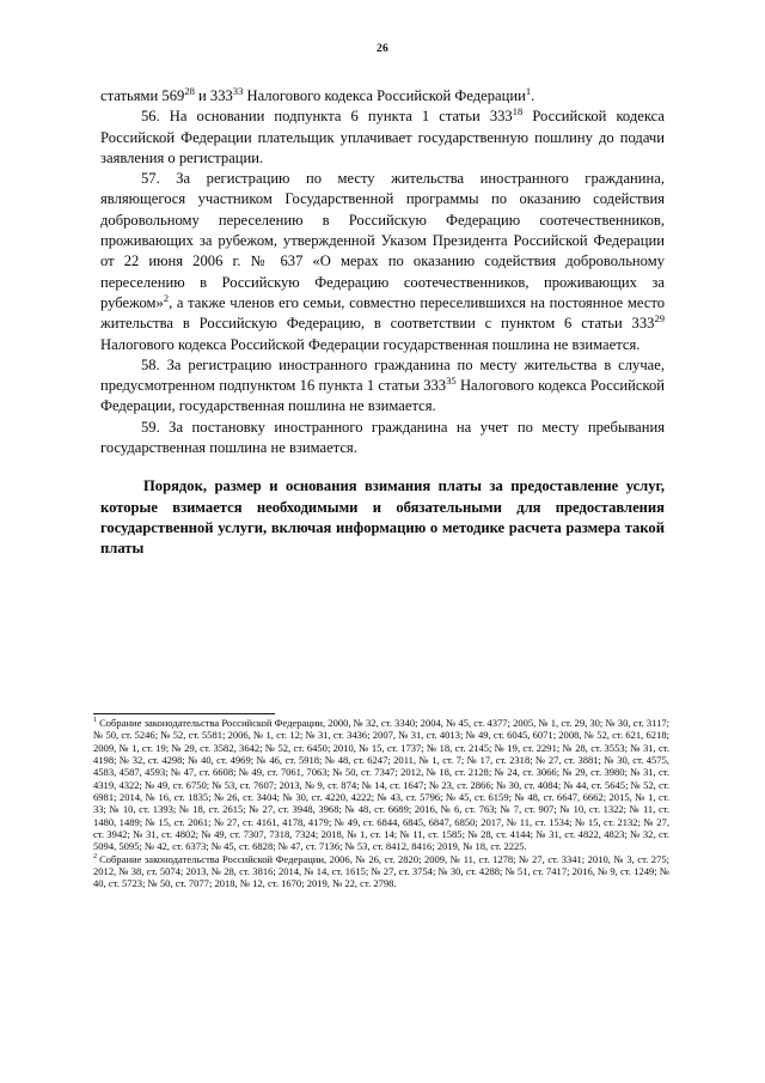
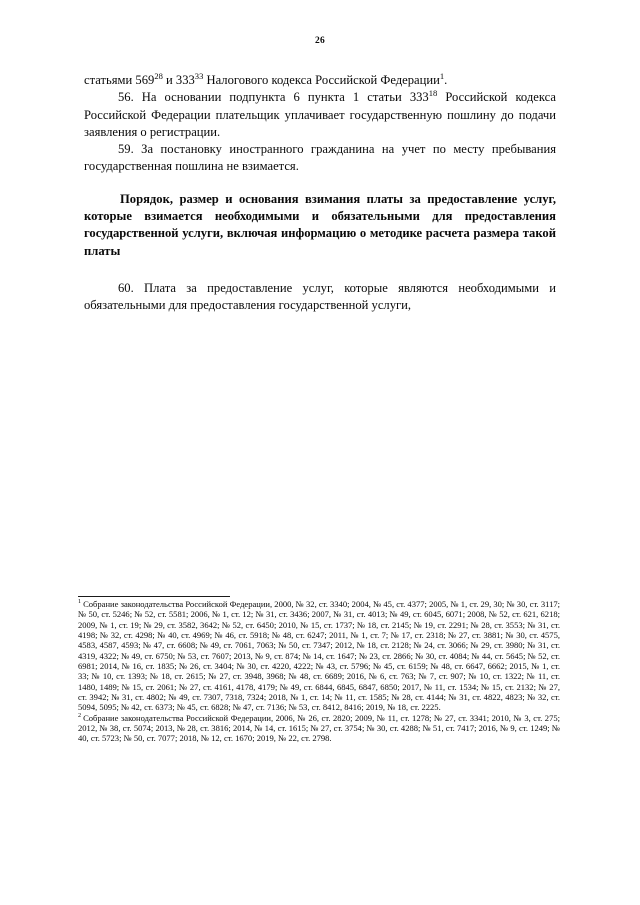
  26
  статьями 56928 и 33333 Налогового кодекса Российской Федерации1.
  56. На основании подпункта 6 пункта 1 статьи 33318 Российской кодекса Российской Федерации плательщик уплачивает государственную пошлину до подачи заявления о регистрации.
- 57. За регистрацию по месту жительства иностранного гражданина, являющегося участником Государственной программы по оказанию содействия добровольному переселению в Российскую Федерацию соотечественников, проживающих за рубежом, утвержденной Указом Президента Российской Федерации от 22 июня 2006 г. № 637 «О мерах по оказанию содействия добровольному переселению в Российскую Федерацию соотечественников, проживающих за рубежом»2, а также членов его семьи, совместно переселившихся на постоянное место жительства в Российскую Федерацию, в соответствии с пунктом 6 статьи 33329 Налогового кодекса Российской Федерации государственная пошлина не взимается.
- 58. За регистрацию иностранного гражданина по месту жительства в случае, предусмотренном подпунктом 16 пункта 1 статьи 33335 Налогового кодекса Российской Федерации, государственная пошлина не взимается.
  59. За постановку иностранного гражданина на учет по месту пребывания государственная пошлина не взимается.
  Порядок, размер и основания взимания платы за предоставление услуг, которые взимается необходимыми и обязательными для предоставления государственной услуги, включая информацию о методике расчета размера такой платы
+ 60. Плата за предоставление услуг, которые являются необходимыми и обязательными для предоставления государственной услуги,
  Собрание законодательства Российской Федерации, 2000, № 32, ст. 3340; 2004, № 45, ст. 4377; 2005, № 1, ст. 29, 30; № 30, ст. 3117; № 50, ст. 5246; № 52, ст. 5581; 2006, № 1, ст. 12; № 31, ст. 3436; 2007, № 31, ст. 4013; № 49, ст. 6045, 6071; 2008, № 52, ст. 621, 6218; 2009, № 1, ст. 19; № 29, ст. 3582, 3642; № 52, ст. 6450; 2010, № 15, ст. 1737; № 18, ст. 2145; № 19, ст. 2291; № 28, ст. 3553; № 31, ст. 4198; № 32, ст. 4298; № 40, ст. 4969; № 46, ст. 5918; № 48, ст. 6247; 2011, № 1, ст. 7; № 17, ст. 2318; № 27, ст. 3881; № 30, ст. 4575, 4583, 4587, 4593; № 47, ст. 6608; № 49, ст. 7061, 7063; № 50, ст. 7347; 2012, № 18, ст. 2128; № 24, ст. 3066; № 29, ст. 3980; № 31, ст. 4319, 4322; № 49, ст. 6750; № 53, ст. 7607; 2013, № 9, ст. 874; № 14, ст. 1647; № 23, ст. 2866; № 30, ст. 4084; № 44, ст. 5645; № 52, ст. 6981; 2014, № 16, ст. 1835; № 26, ст. 3404; № 30, ст. 4220, 4222; № 43, ст. 5796; № 45, ст. 6159; № 48, ст. 6647, 6662; 2015, № 1, ст. 33; № 10, ст. 1393; № 18, ст. 2615; № 27, ст. 3948, 3968; № 48, ст. 6689; 2016, № 6, ст. 763; № 7, ст. 907; № 10, ст. 1322; № 11, ст. 1480, 1489; № 15, ст. 2061; № 27, ст. 4161, 4178, 4179; № 49, ст. 6844, 6845, 6847, 6850; 2017, № 11, ст. 1534; № 15, ст. 2132; № 27, ст. 3942; № 31, ст. 4802; № 49, ст. 7307, 7318, 7324; 2018, № 1, ст. 14; № 11, ст. 1585; № 28, ст. 4144; № 31, ст. 4822, 4823; № 32, ст. 5094, 5095; № 42, ст. 6373; № 45, ст. 6828; № 47, ст. 7136; № 53, ст. 8412, 8416; 2019, № 18, ст. 2225.
  Собрание законодательства Российской Федерации, 2006, № 26, ст. 2820; 2009, № 11, ст. 1278; № 27, ст. 3341; 2010, № 3, ст. 275; 2012, № 38, ст. 5074; 2013, № 28, ст. 3816; 2014, № 14, ст. 1615; № 27, ст. 3754; № 30, ст. 4288; № 51, ст. 7417; 2016, № 9, ст. 1249; № 40, ст. 5723; № 50, ст. 7077; 2018, № 12, ст. 1670; 2019, № 22, ст. 2798.
